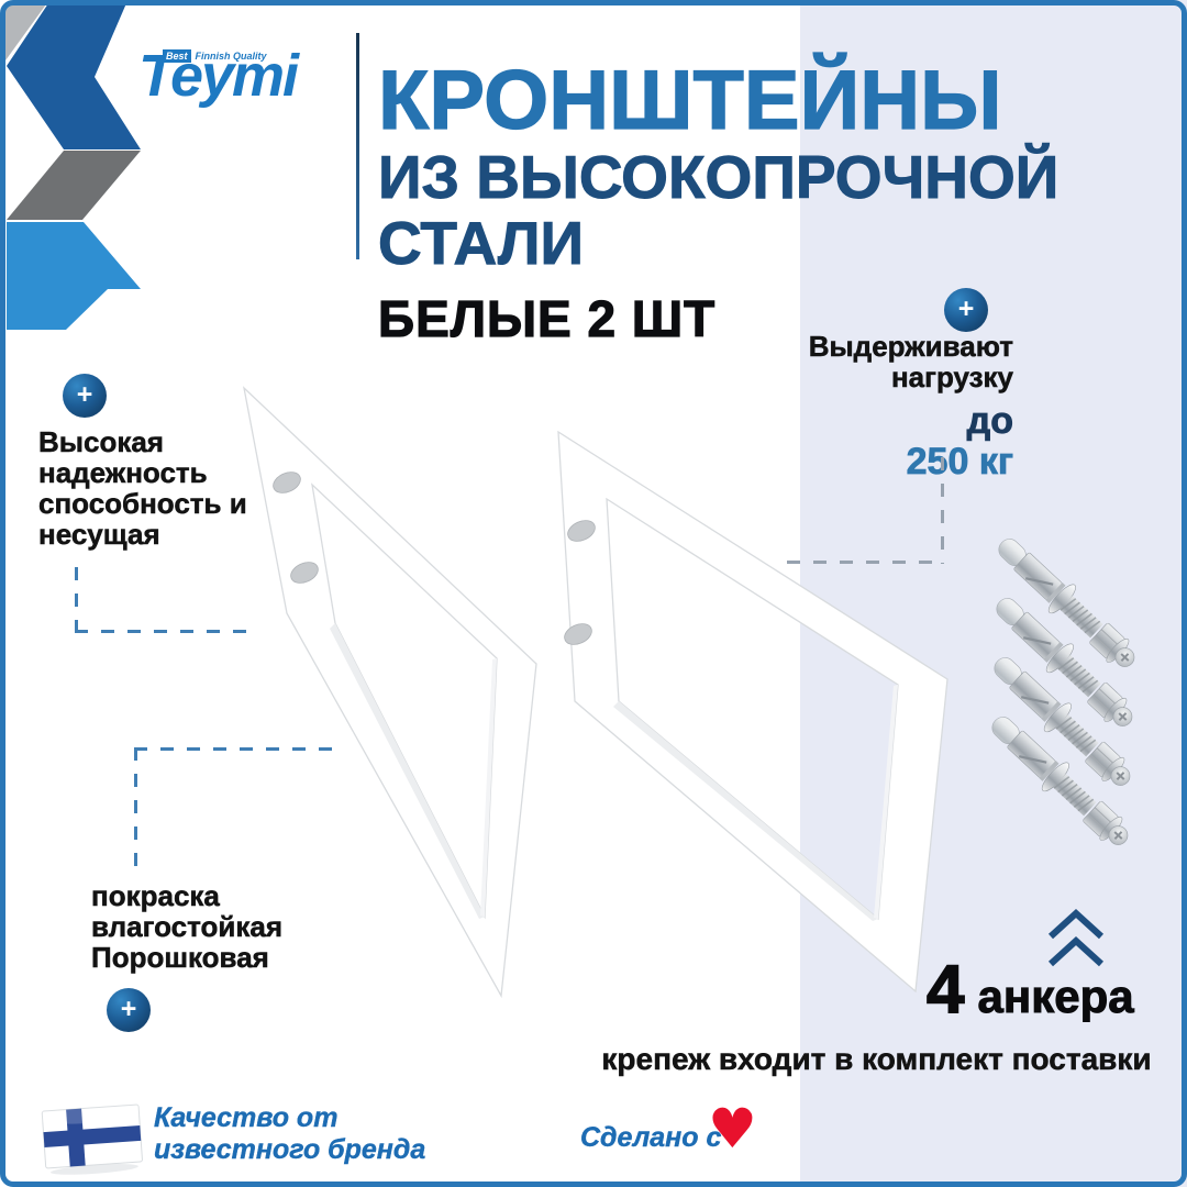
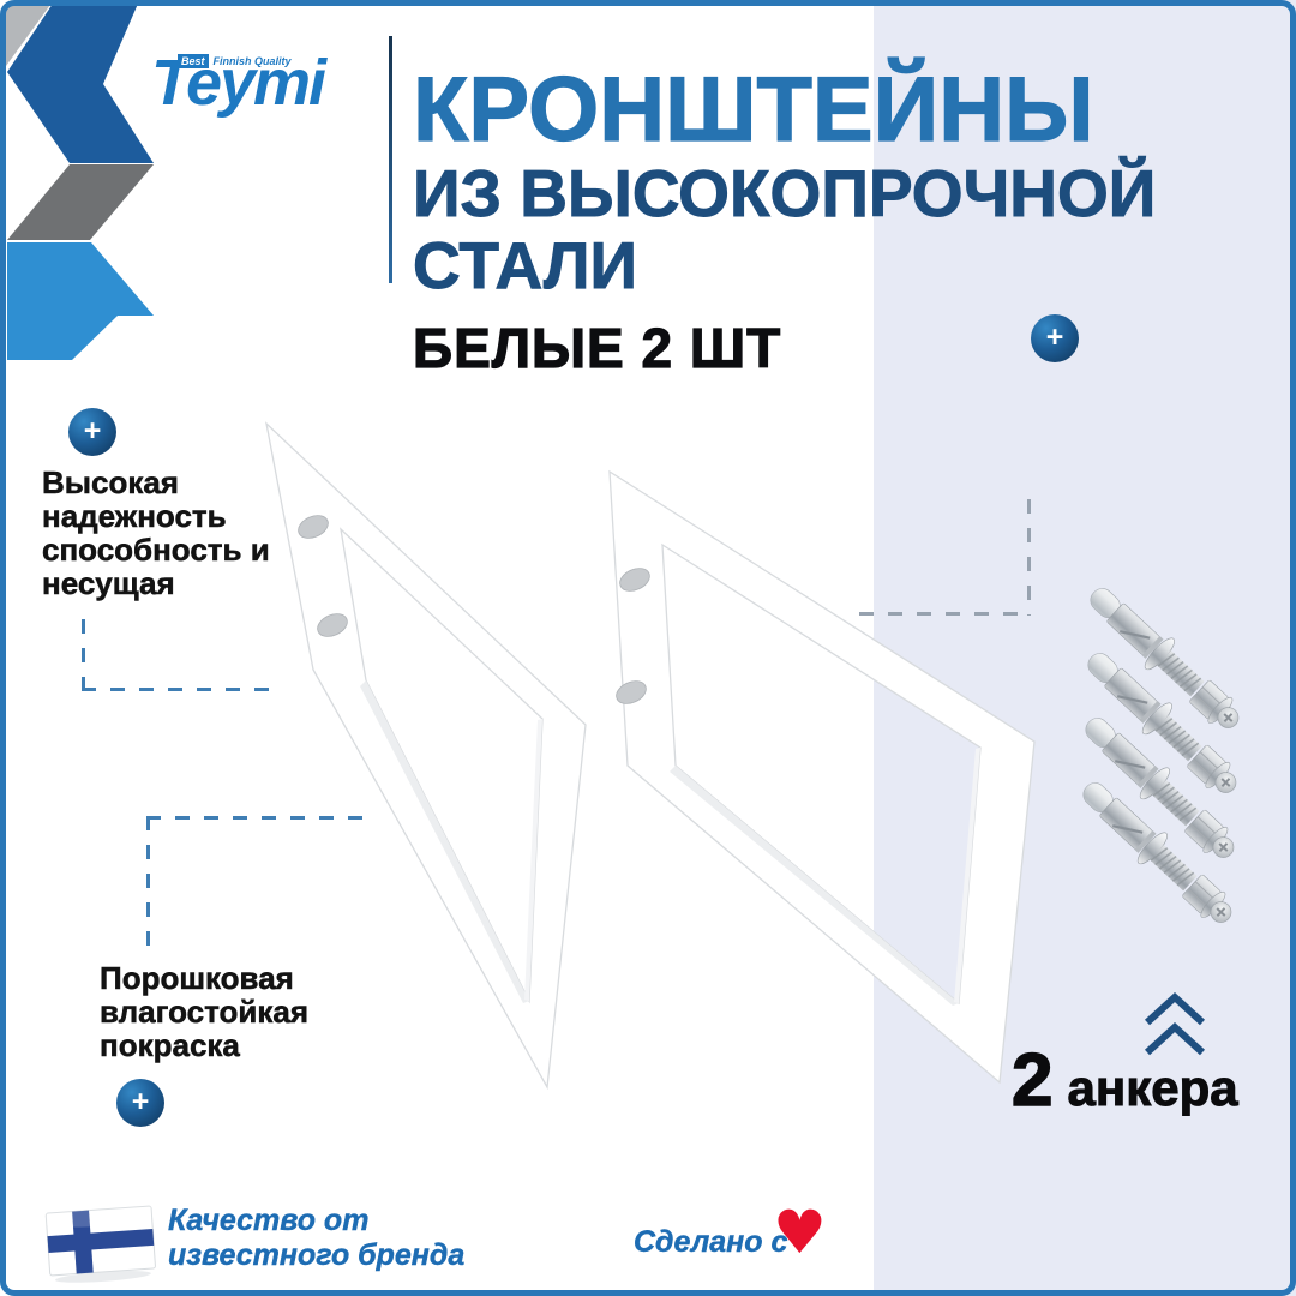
  Teymi
  Best
  Finnish Quality
  КРОНШТЕЙНЫ
  ИЗ ВЫСОКОПРОЧНОЙ
  СТАЛИ
  БЕЛЫЕ 2 ШТ
  +
  Высокая
  надежность
  способность и
  несущая
- покраска
+ Порошковая
  влагостойкая
- Порошковая
+ покраска
  +
  +
- Выдерживают
- нагрузку
- до
- 250 кг
- 4
+ 2
  анкера
- крепеж входит в комплект поставки
  Качество от
  известного бренда
  Сделано с
  ♥
